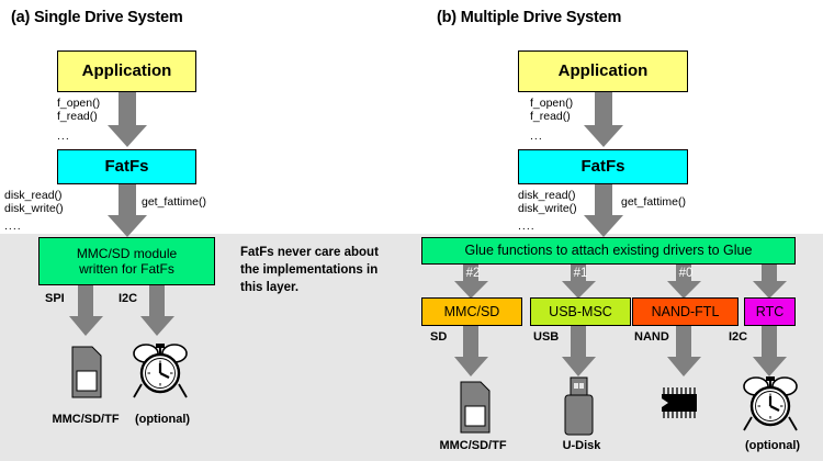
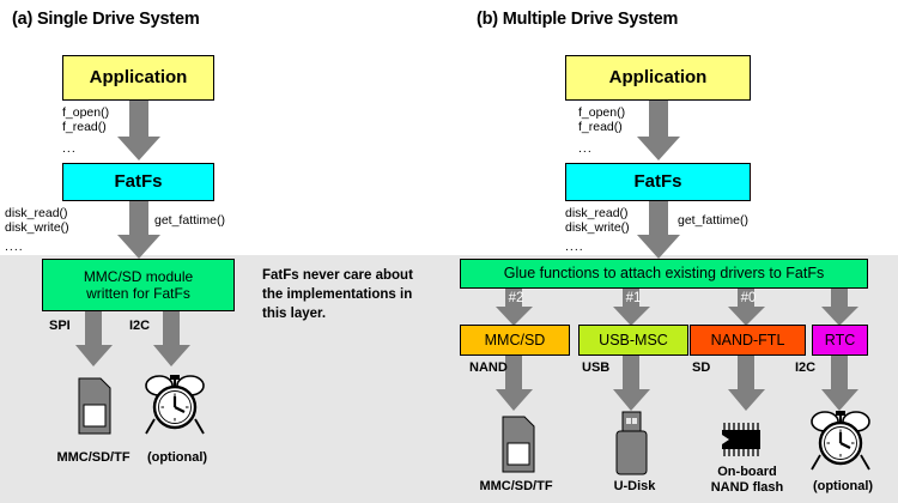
  (a) Single Drive System
  Application
  f_open()
  f_read()
  ...
  FatFs
  disk_read()
  disk_write()
  ....
  get_fattime()
  MMC/SD module
  written for FatFs
  SPI
  I2C
  MMC/SD/TF
  (optional)
  FatFs never care about
  the implementations in
  this layer.
  (b) Multiple Drive System
  Application
  f_open()
  f_read()
  ...
  FatFs
  disk_read()
  disk_write()
  ....
  get_fattime()
- Glue functions to attach existing drivers to Glue
+ Glue functions to attach existing drivers to FatFs
  #2
  MMC/SD
- SD
+ NAND
  MMC/SD/TF
  #1
  USB-MSC
  USB
  U-Disk
  #0
  NAND-FTL
- NAND
+ SD
+ On-board
+ NAND flash
  RTC
  I2C
  (optional)
